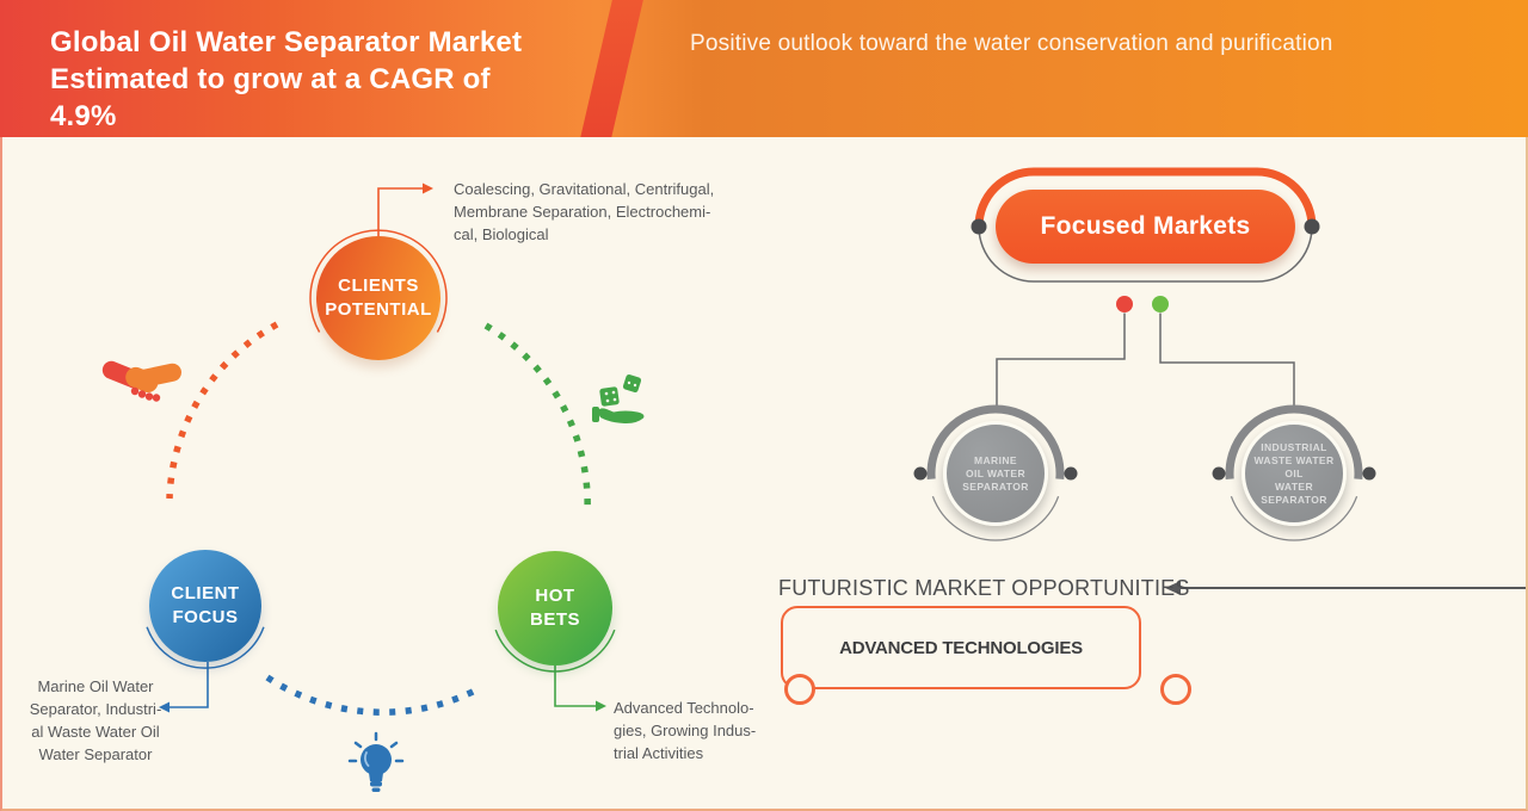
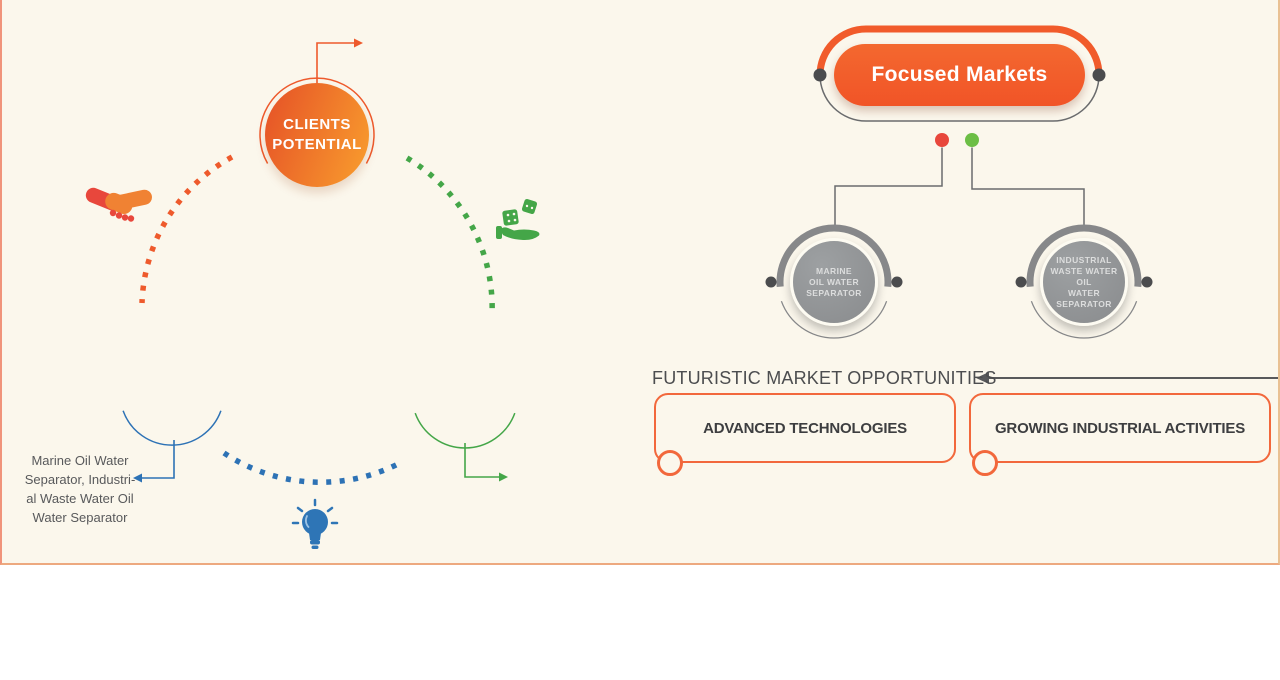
- Global Oil Water Separator Market
- Estimated to grow at a CAGR of
- 4.9%
- Positive outlook toward the water conservation and purification
  CLIENTS
  POTENTIAL
- CLIENT
- FOCUS
- HOT
- BETS
- Coalescing, Gravitational, Centrifugal,
- Membrane Separation, Electrochemi-
- cal, Biological
  Marine Oil Water
  Separator, Industri-
  al Waste Water Oil
  Water Separator
- Advanced Technolo-
- gies, Growing Indus-
- trial Activities
  Focused Markets
  MARINE
  OIL WATER
  SEPARATOR
  INDUSTRIAL
  WASTE WATER OIL
  WATER
  SEPARATOR
  FUTURISTIC MARKET OPPORTUNITIES
  ADVANCED TECHNOLOGIES
+ GROWING INDUSTRIAL ACTIVITIES
